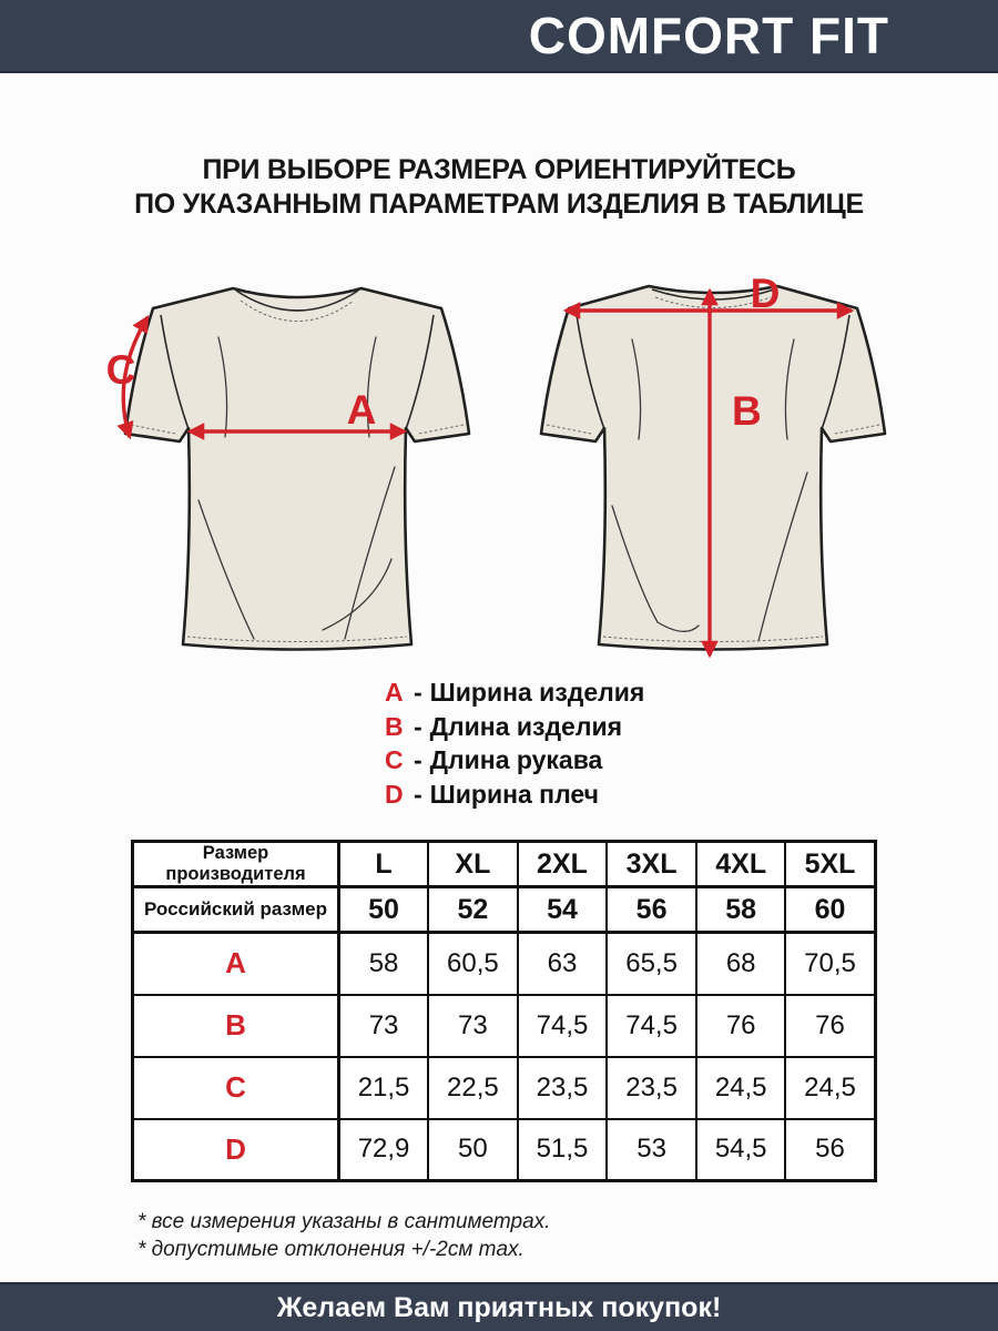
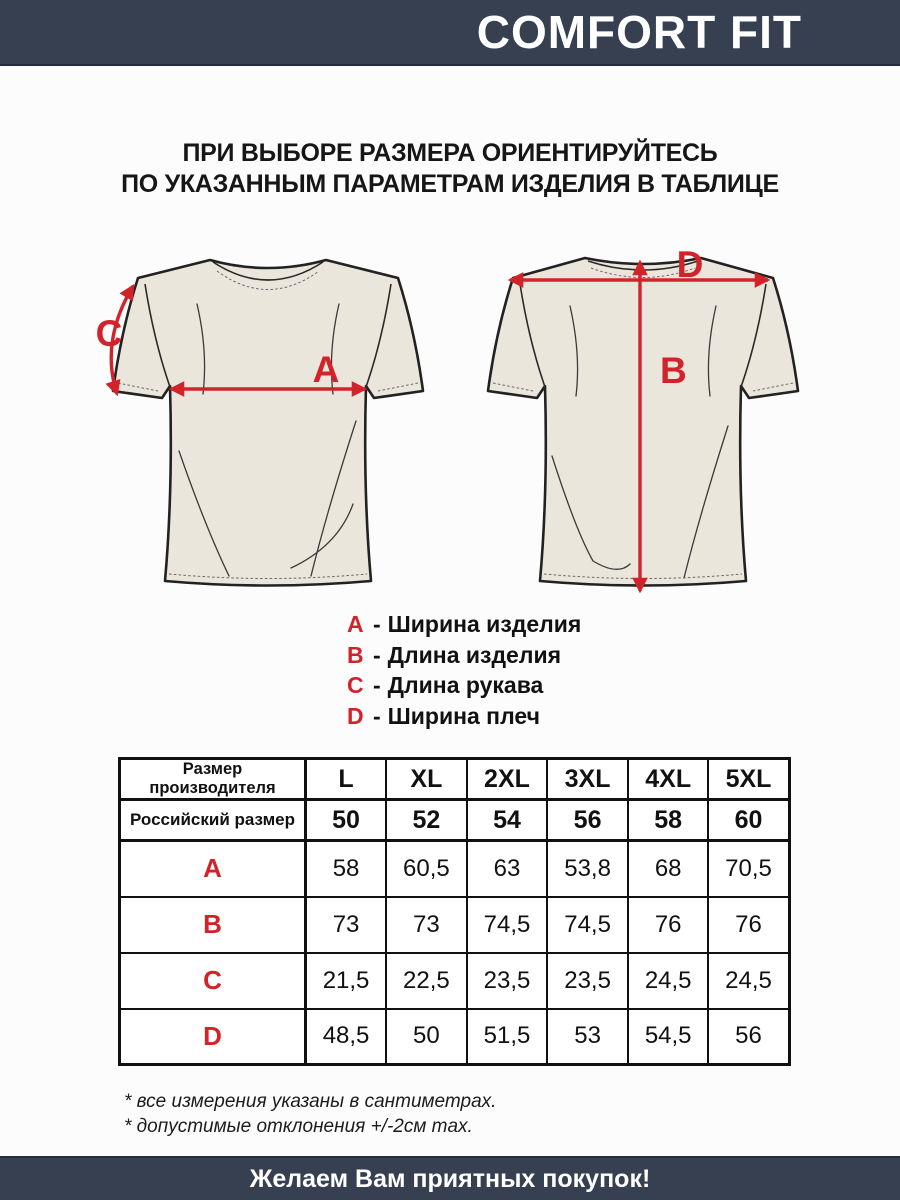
  COMFORT FIT
  ПРИ ВЫБОРЕ РАЗМЕРА ОРИЕНТИРУЙТЕСЬ
  ПО УКАЗАННЫМ ПАРАМЕТРАМ ИЗДЕЛИЯ В ТАБЛИЦЕ
  A
  C
  D
  B
  A
  -
  Ширина изделия
  B
  -
  Длина изделия
  C
  -
  Длина рукава
  D
  -
  Ширина плеч
  Размер производителя	L	XL	2XL	3XL	4XL	5XL
  Российский размер	50	52	54	56	58	60
- A	58	60,5	63	65,5	68	70,5
+ A	58	60,5	63	53,8	68	70,5
  B	73	73	74,5	74,5	76	76
  C	21,5	22,5	23,5	23,5	24,5	24,5
- D	72,9	50	51,5	53	54,5	56
+ D	48,5	50	51,5	53	54,5	56
  * все измерения указаны в сантиметрах.
  * допустимые отклонения +/-2см max.
  Желаем Вам приятных покупок!
